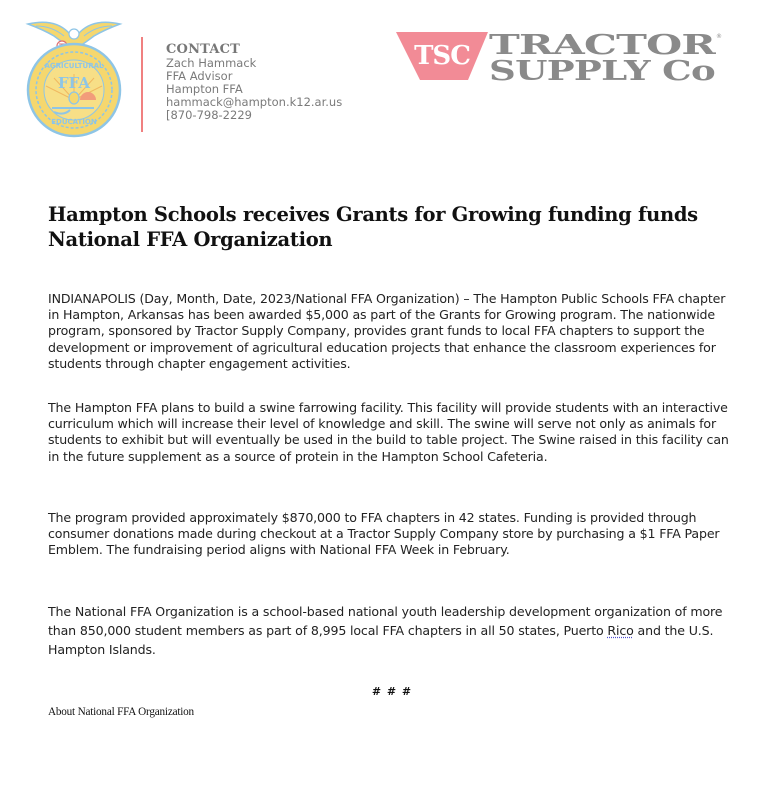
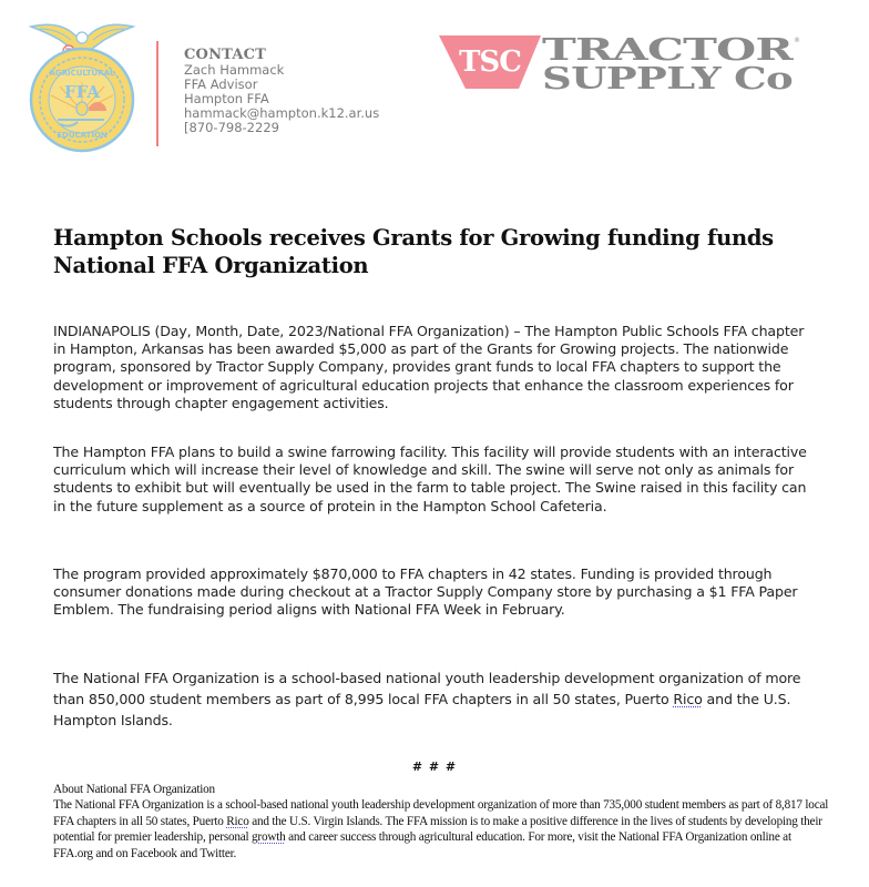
  FFA
  AGRICULTURAL
  EDUCATION
  CONTACT
  Zach Hammack
  FFA Advisor
  Hampton FFA
  hammack@hampton.k12.ar.us
  [870-798-2229
  TSC
  TRACTOR
  SUPPLY Co
  Hampton Schools receives Grants for Growing funding funds National FFA Organization
- INDIANAPOLIS (Day, Month, Date, 2023/National FFA Organization) – The Hampton Public Schools FFA chapter in Hampton, Arkansas has been awarded $5,000 as part of the Grants for Growing program. The nationwide program, sponsored by Tractor Supply Company, provides grant funds to local FFA chapters to support the development or improvement of agricultural education projects that enhance the classroom experiences for students through chapter engagement activities.
+ INDIANAPOLIS (Day, Month, Date, 2023/National FFA Organization) – The Hampton Public Schools FFA chapter in Hampton, Arkansas has been awarded $5,000 as part of the Grants for Growing projects. The nationwide program, sponsored by Tractor Supply Company, provides grant funds to local FFA chapters to support the development or improvement of agricultural education projects that enhance the classroom experiences for students through chapter engagement activities.
- The Hampton FFA plans to build a swine farrowing facility. This facility will provide students with an interactive curriculum which will increase their level of knowledge and skill. The swine will serve not only as animals for students to exhibit but will eventually be used in the build to table project. The Swine raised in this facility can in the future supplement as a source of protein in the Hampton School Cafeteria.
+ The Hampton FFA plans to build a swine farrowing facility. This facility will provide students with an interactive curriculum which will increase their level of knowledge and skill. The swine will serve not only as animals for students to exhibit but will eventually be used in the farm to table project. The Swine raised in this facility can in the future supplement as a source of protein in the Hampton School Cafeteria.
  The program provided approximately $870,000 to FFA chapters in 42 states. Funding is provided through consumer donations made during checkout at a Tractor Supply Company store by purchasing a $1 FFA Paper Emblem. The fundraising period aligns with National FFA Week in February.
  The National FFA Organization is a school-based national youth leadership development organization of more than 850,000 student members as part of 8,995 local FFA chapters in all 50 states, Puerto Rico and the U.S. Hampton Islands.
  # # #
  About National FFA Organization
+ The National FFA Organization is a school-based national youth leadership development organization of more than 735,000 student members as part of 8,817 local FFA chapters in all 50 states, Puerto Rico and the U.S. Virgin Islands. The FFA mission is to make a positive difference in the lives of students by developing their potential for premier leadership, personal growth and career success through agricultural education. For more, visit the National FFA Organization online at FFA.org and on Facebook and Twitter.
